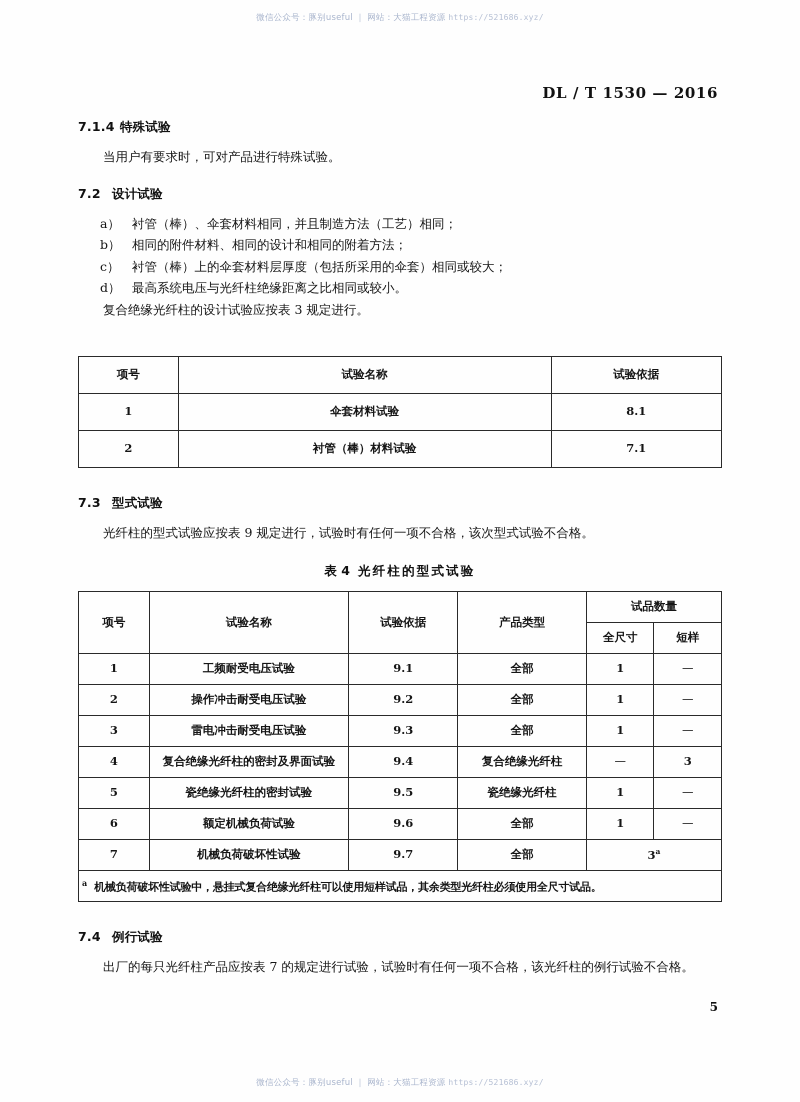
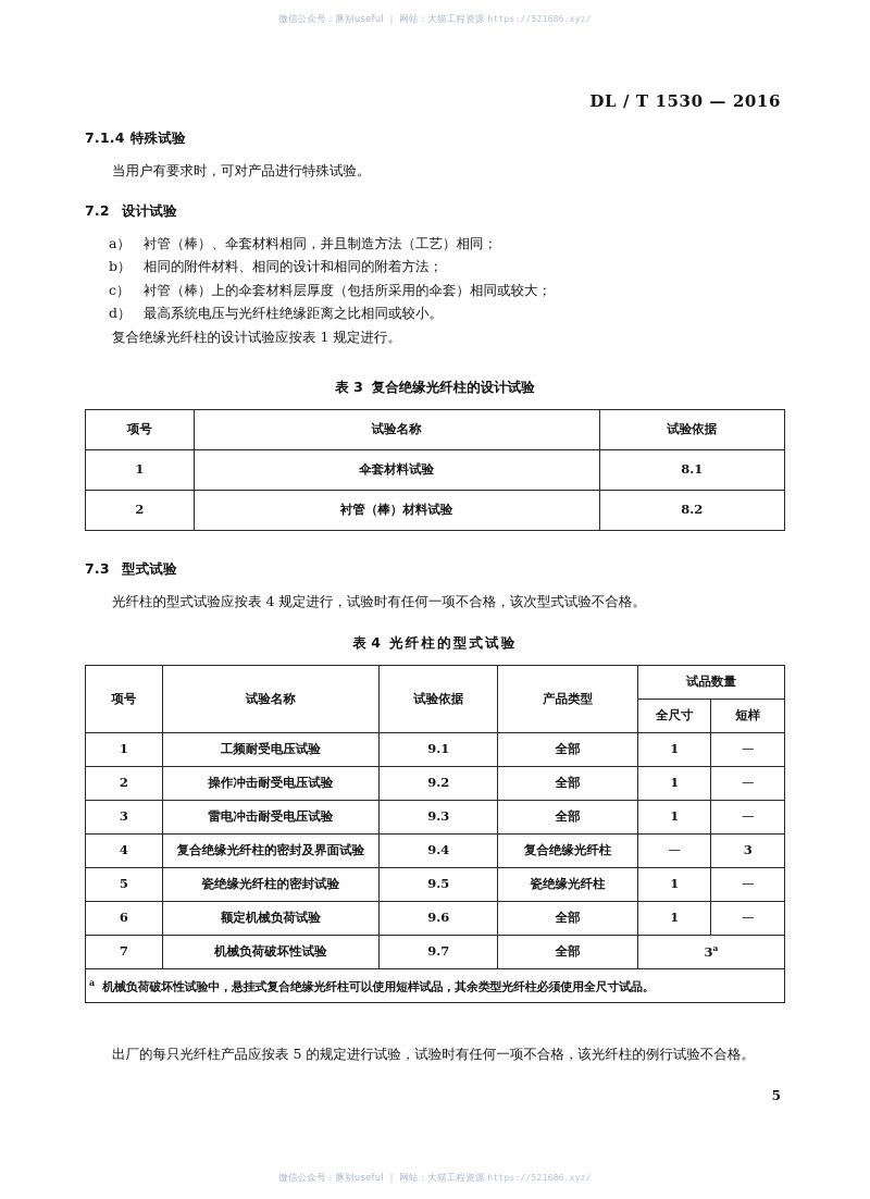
  微信公众号：豚别useful ｜ 网站：大猫工程资源 https://521686.xyz/
  DL / T 1530 — 2016
  7.1.4 特殊试验
  当用户有要求时，可对产品进行特殊试验。
  7.2 设计试验
  a）
  衬管（棒）、伞套材料相同，并且制造方法（工艺）相同；
  b）
  相同的附件材料、相同的设计和相同的附着方法；
  c）
  衬管（棒）上的伞套材料层厚度（包括所采用的伞套）相同或较大；
  d）
  最高系统电压与光纤柱绝缘距离之比相同或较小。
- 复合绝缘光纤柱的设计试验应按表 3 规定进行。
+ 复合绝缘光纤柱的设计试验应按表 1 规定进行。
+ 表 3 复合绝缘光纤柱的设计试验
  项号	试验名称	试验依据
  1	伞套材料试验	8.1
- 2	衬管（棒）材料试验	7.1
+ 2	衬管（棒）材料试验	8.2
  7.3 型式试验
- 光纤柱的型式试验应按表 9 规定进行，试验时有任何一项不合格，该次型式试验不合格。
+ 光纤柱的型式试验应按表 4 规定进行，试验时有任何一项不合格，该次型式试验不合格。
  表 4 光纤柱的型式试验
  项号	试验名称	试验依据	产品类型	试品数量
  全尺寸	短样
  1	工频耐受电压试验	9.1	全部	1	—
  2	操作冲击耐受电压试验	9.2	全部	1	—
  3	雷电冲击耐受电压试验	9.3	全部	1	—
  4	复合绝缘光纤柱的密封及界面试验	9.4	复合绝缘光纤柱	—	3
  5	瓷绝缘光纤柱的密封试验	9.5	瓷绝缘光纤柱	1	—
  6	额定机械负荷试验	9.6	全部	1	—
  7	机械负荷破坏性试验	9.7	全部	3a
  a 机械负荷破坏性试验中，悬挂式复合绝缘光纤柱可以使用短样试品，其余类型光纤柱必须使用全尺寸试品。
- 7.4 例行试验
- 出厂的每只光纤柱产品应按表 7 的规定进行试验，试验时有任何一项不合格，该光纤柱的例行试验不合格。
+ 出厂的每只光纤柱产品应按表 5 的规定进行试验，试验时有任何一项不合格，该光纤柱的例行试验不合格。
  5
  微信公众号：豚别useful ｜ 网站：大猫工程资源 https://521686.xyz/
